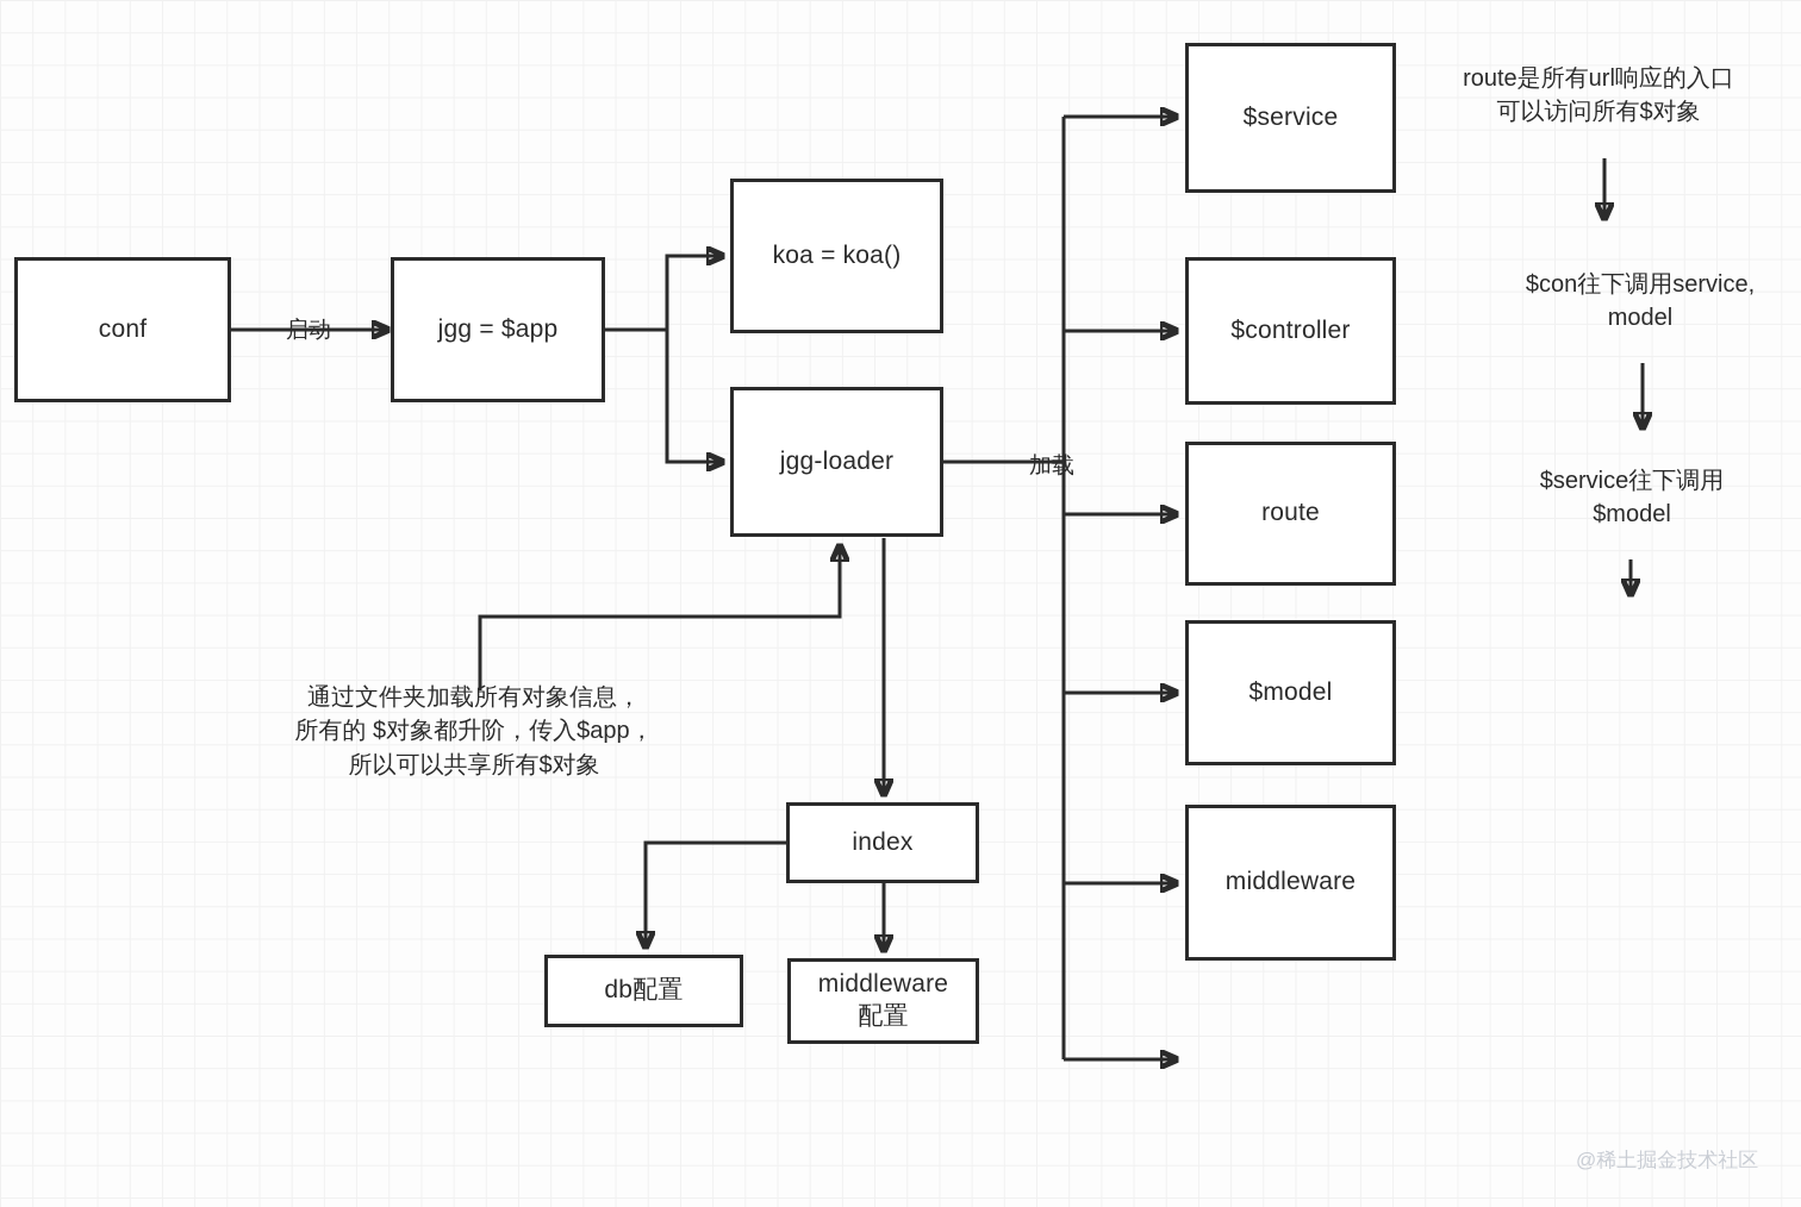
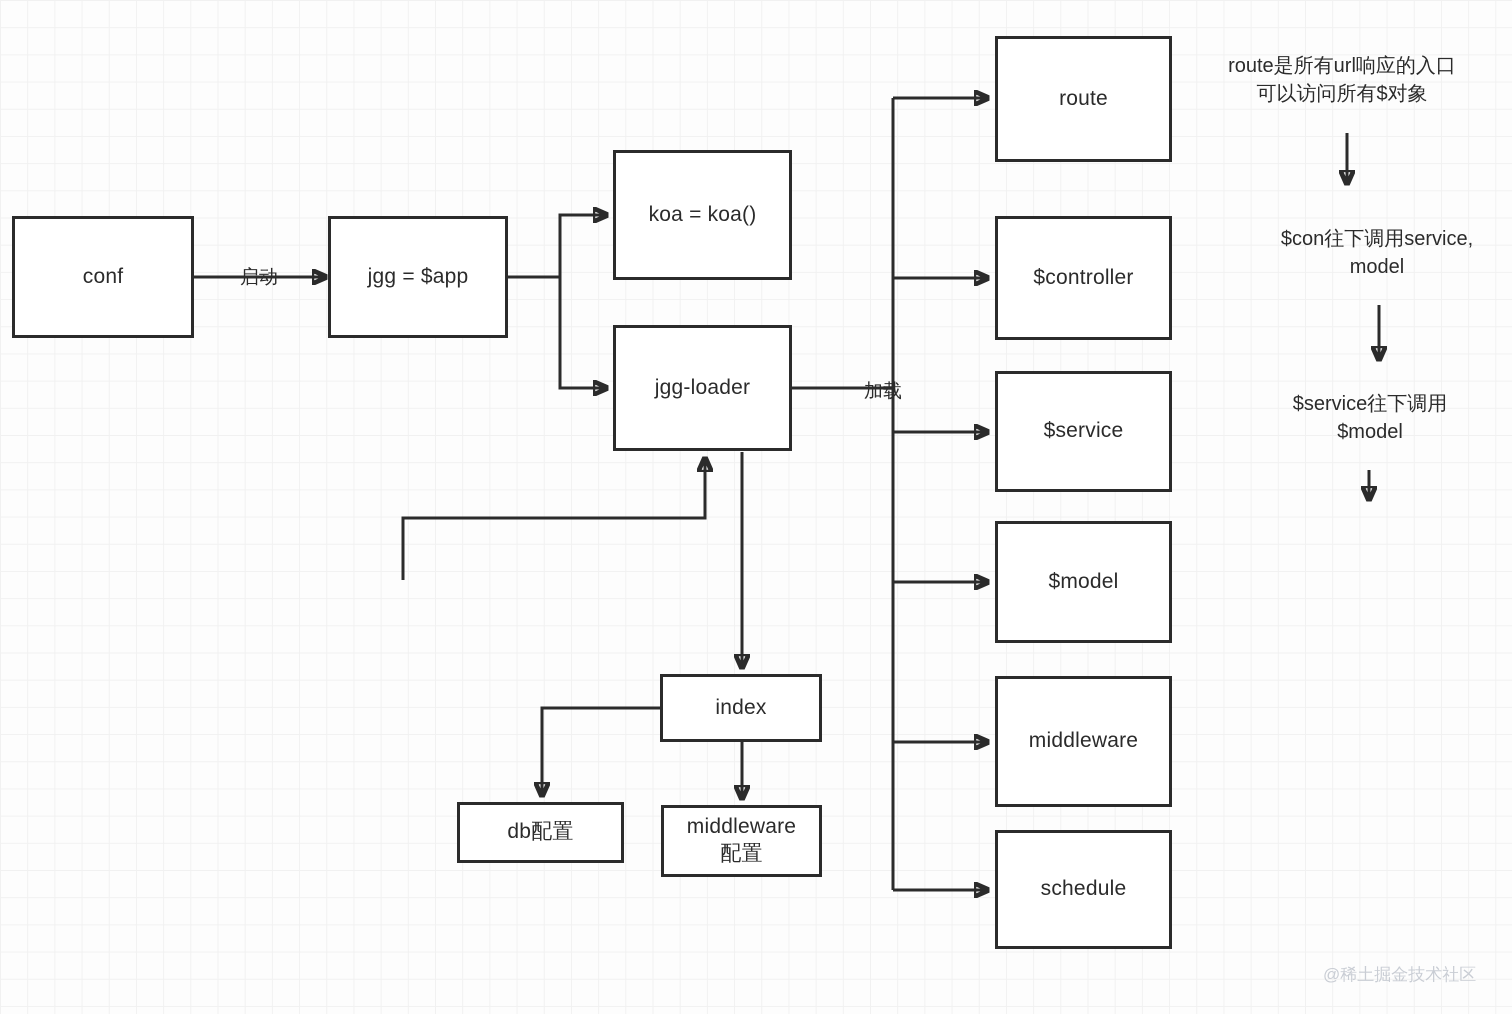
  conf
  jgg = $app
  koa = koa()
  jgg-loader
  index
  db配置
  middleware
  配置
- $service
+ route
  $controller
- route
+ $service
  $model
  middleware
+ schedule
  启动
  加载
- 通过文件夹加载所有对象信息，
- 所有的 $对象都升阶，传入$app，
- 所以可以共享所有$对象
  route是所有url响应的入口
  可以访问所有$对象
  $con往下调用service,
  model
  $service往下调用
  $model
  @稀土掘金技术社区
